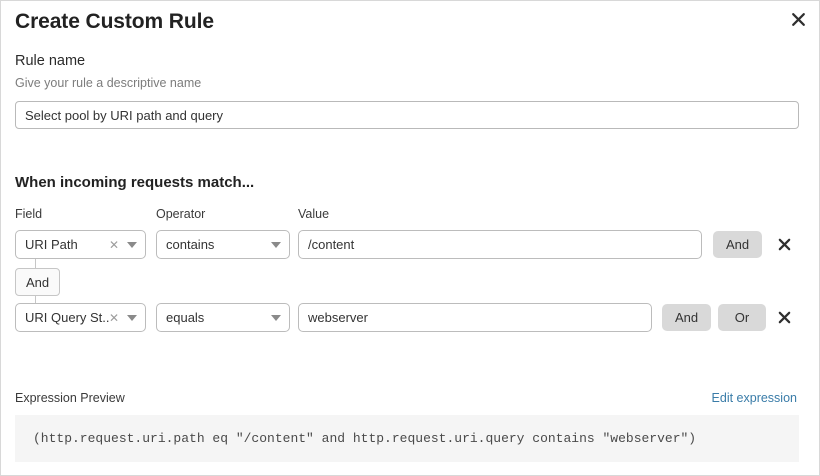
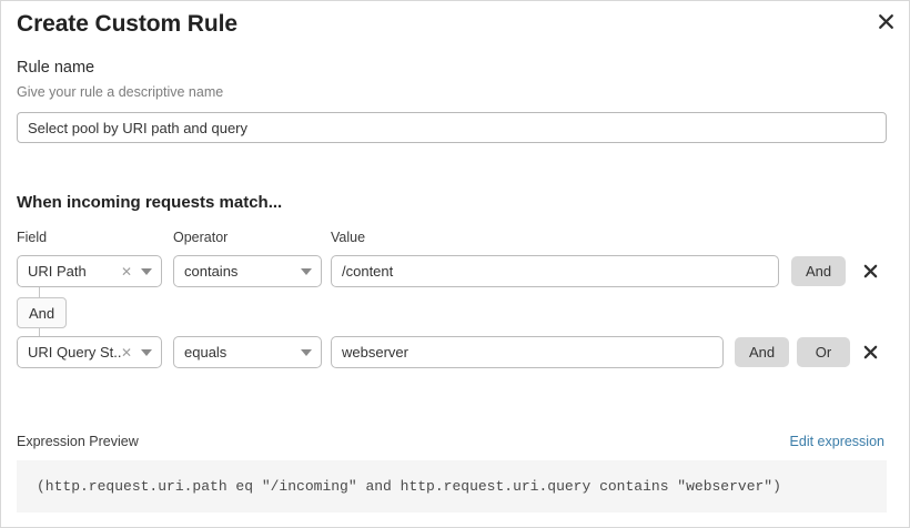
  Create Custom Rule
  Rule name
  Give your rule a descriptive name
  Select pool by URI path and query
  When incoming requests match...
  Field
  Operator
  Value
  URI Path
  ✕
  contains
  /content
  And
  And
  URI Query St..
  ✕
  equals
  webserver
  And
  Or
  Expression Preview
  Edit expression
- (http.request.uri.path eq "/content" and http.request.uri.query contains "webserver")
+ (http.request.uri.path eq "/incoming" and http.request.uri.query contains "webserver")
